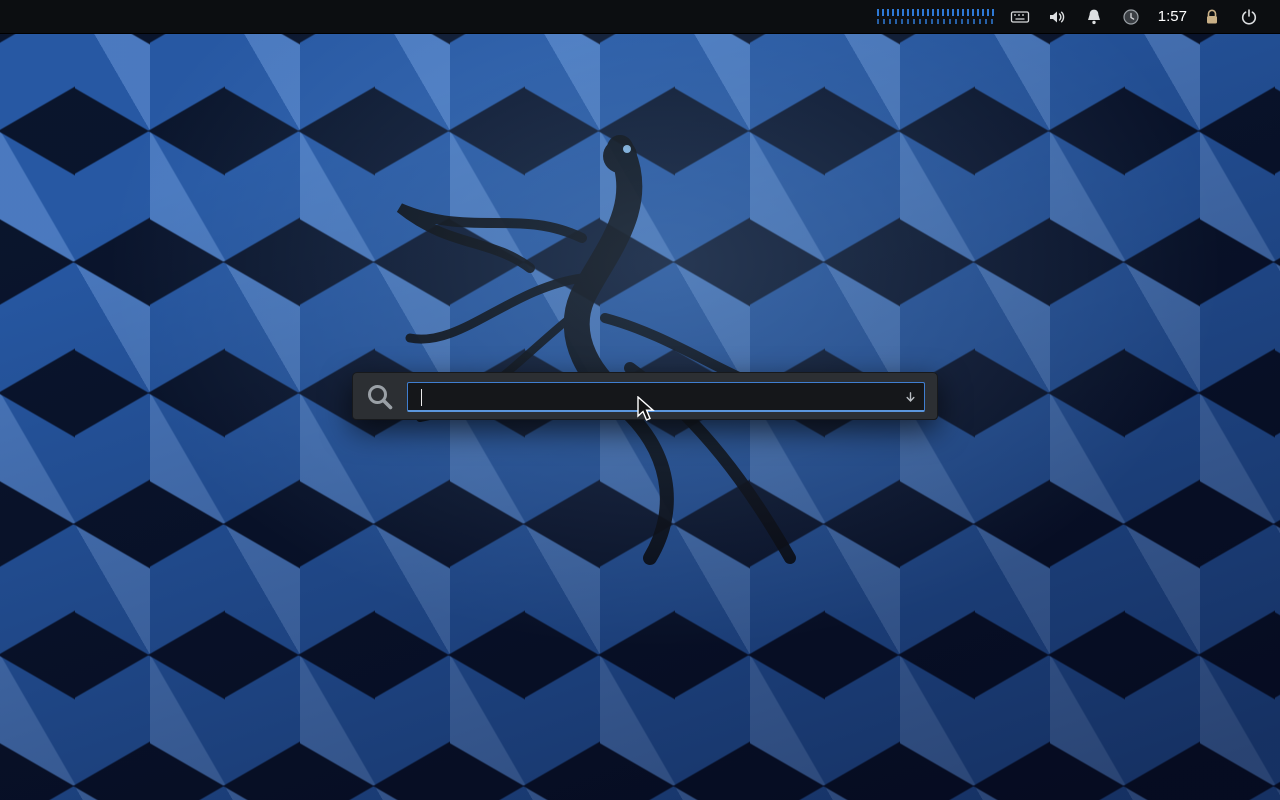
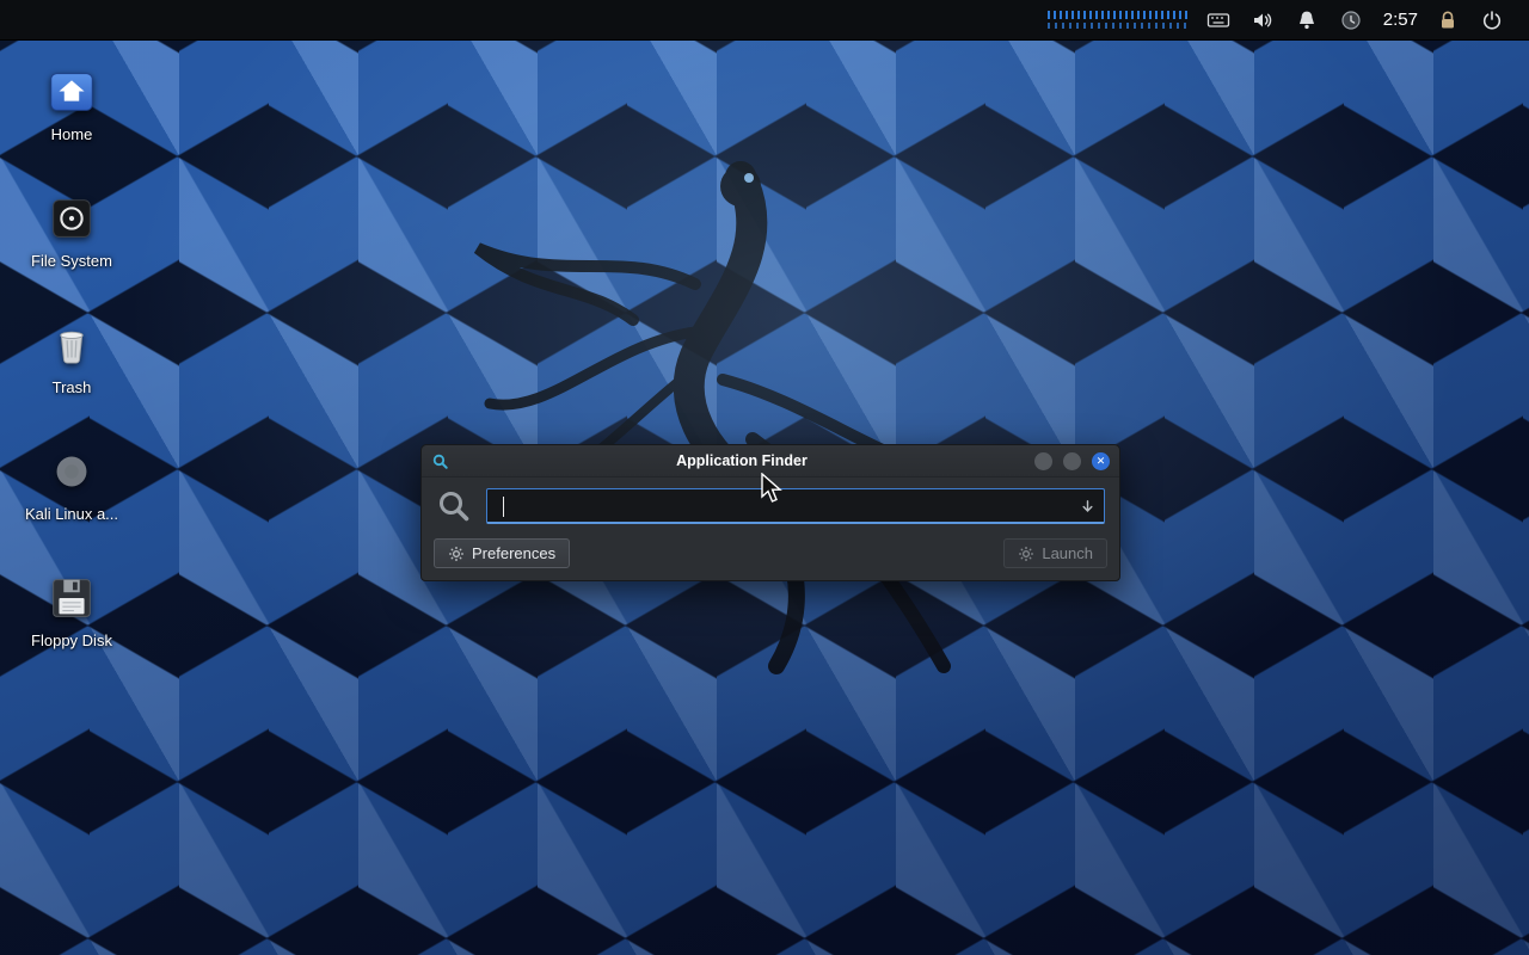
- 1:57
+ 2:57
+ Home
+ File System
+ Trash
+ Kali Linux a...
+ Floppy Disk
+ Application Finder
+ Preferences
+ Launch
